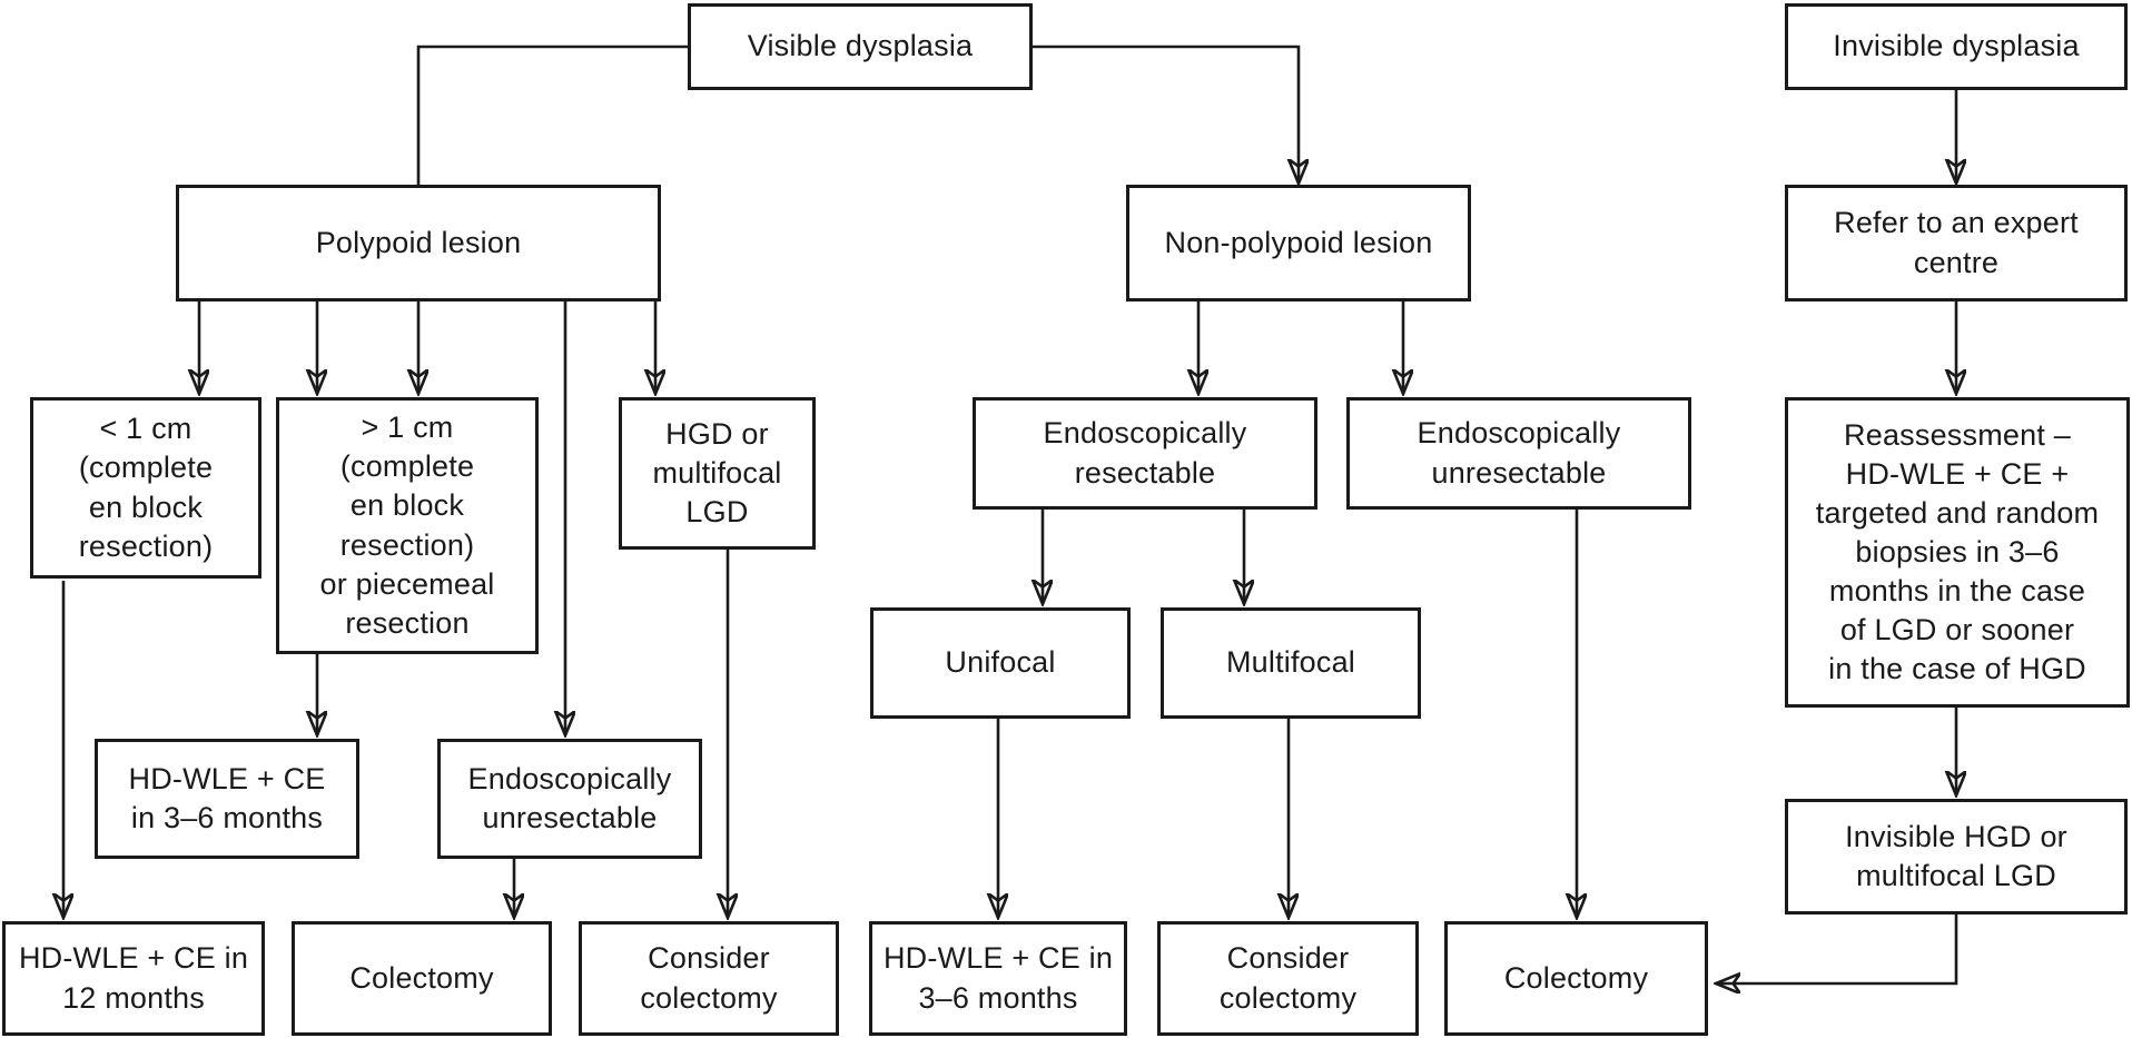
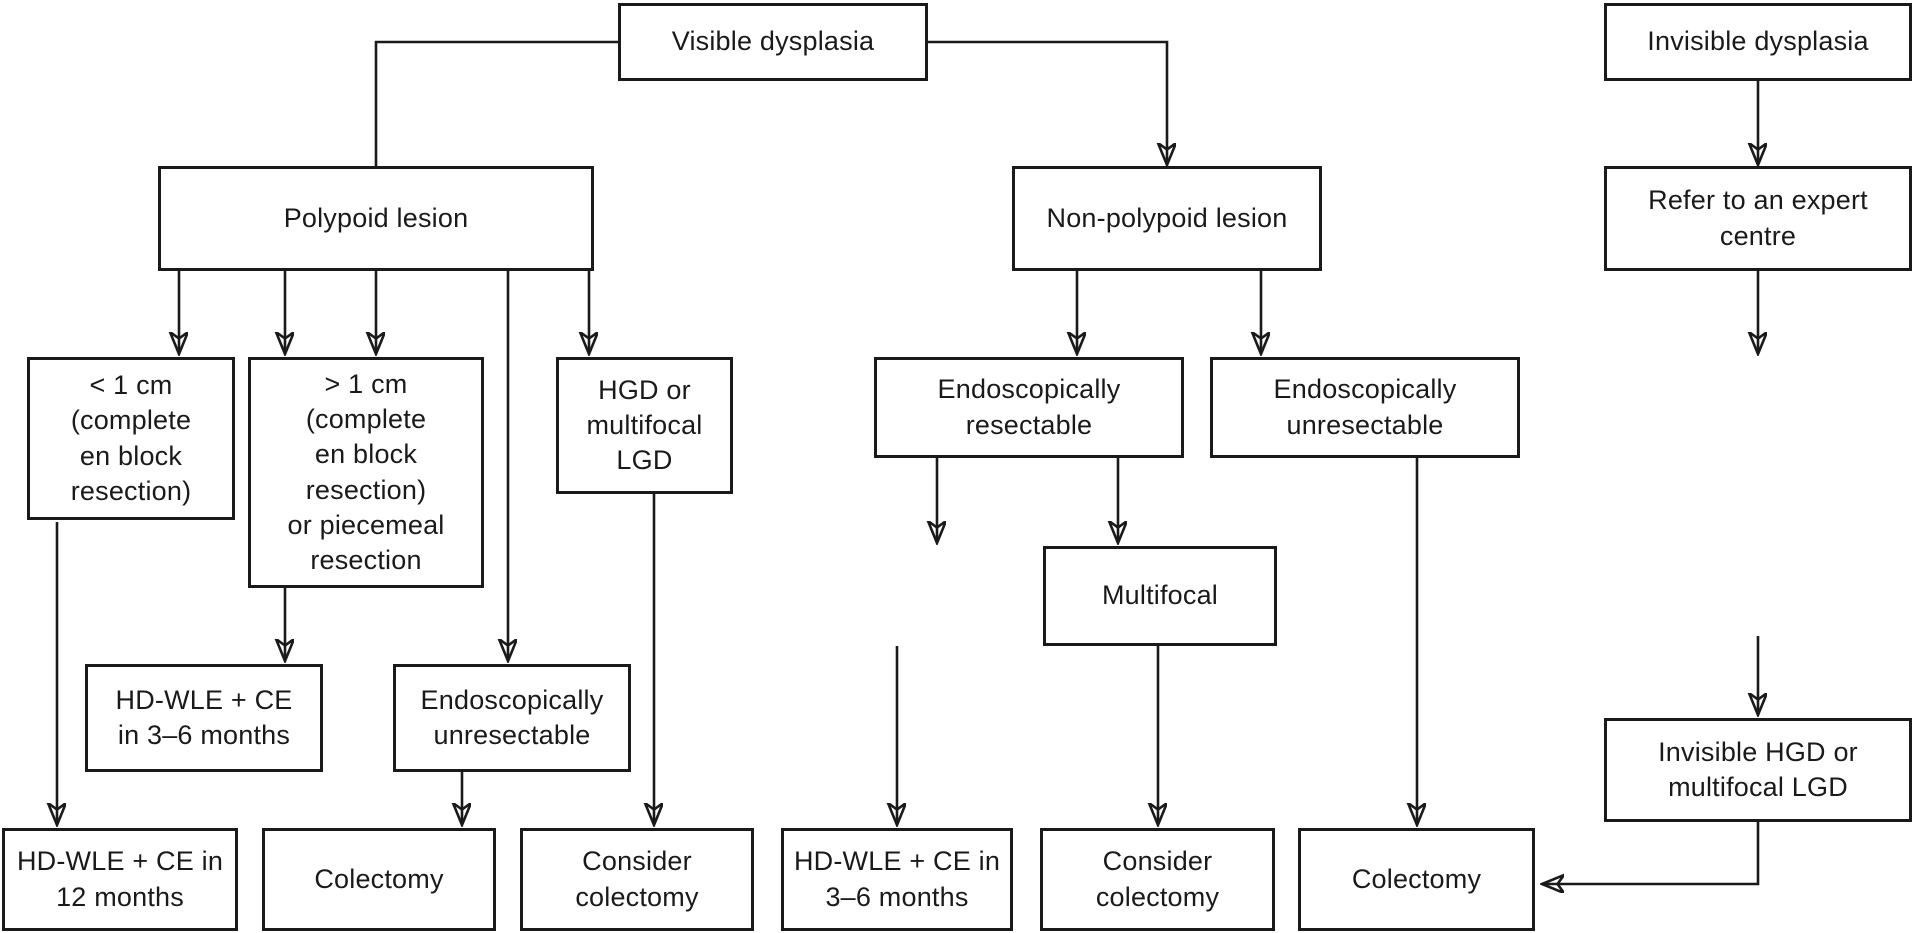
  Visible dysplasia
  Invisible dysplasia
  Polypoid lesion
  Non-polypoid lesion
  Refer to an expert
  centre
  < 1 cm
  (complete
  en block
  resection)
  > 1 cm
  (complete
  en block
  resection)
  or piecemeal
  resection
  HGD or
  multifocal
  LGD
  Endoscopically
  resectable
  Endoscopically
  unresectable
- Reassessment –
- HD-WLE + CE +
- targeted and random
- biopsies in 3–6
- months in the case
- of LGD or sooner
- in the case of HGD
- Unifocal
  Multifocal
  HD-WLE + CE
  in 3–6 months
  Endoscopically
  unresectable
  Invisible HGD or
  multifocal LGD
  HD-WLE + CE in
  12 months
  Colectomy
  Consider
  colectomy
  HD-WLE + CE in
  3–6 months
  Consider
  colectomy
  Colectomy
